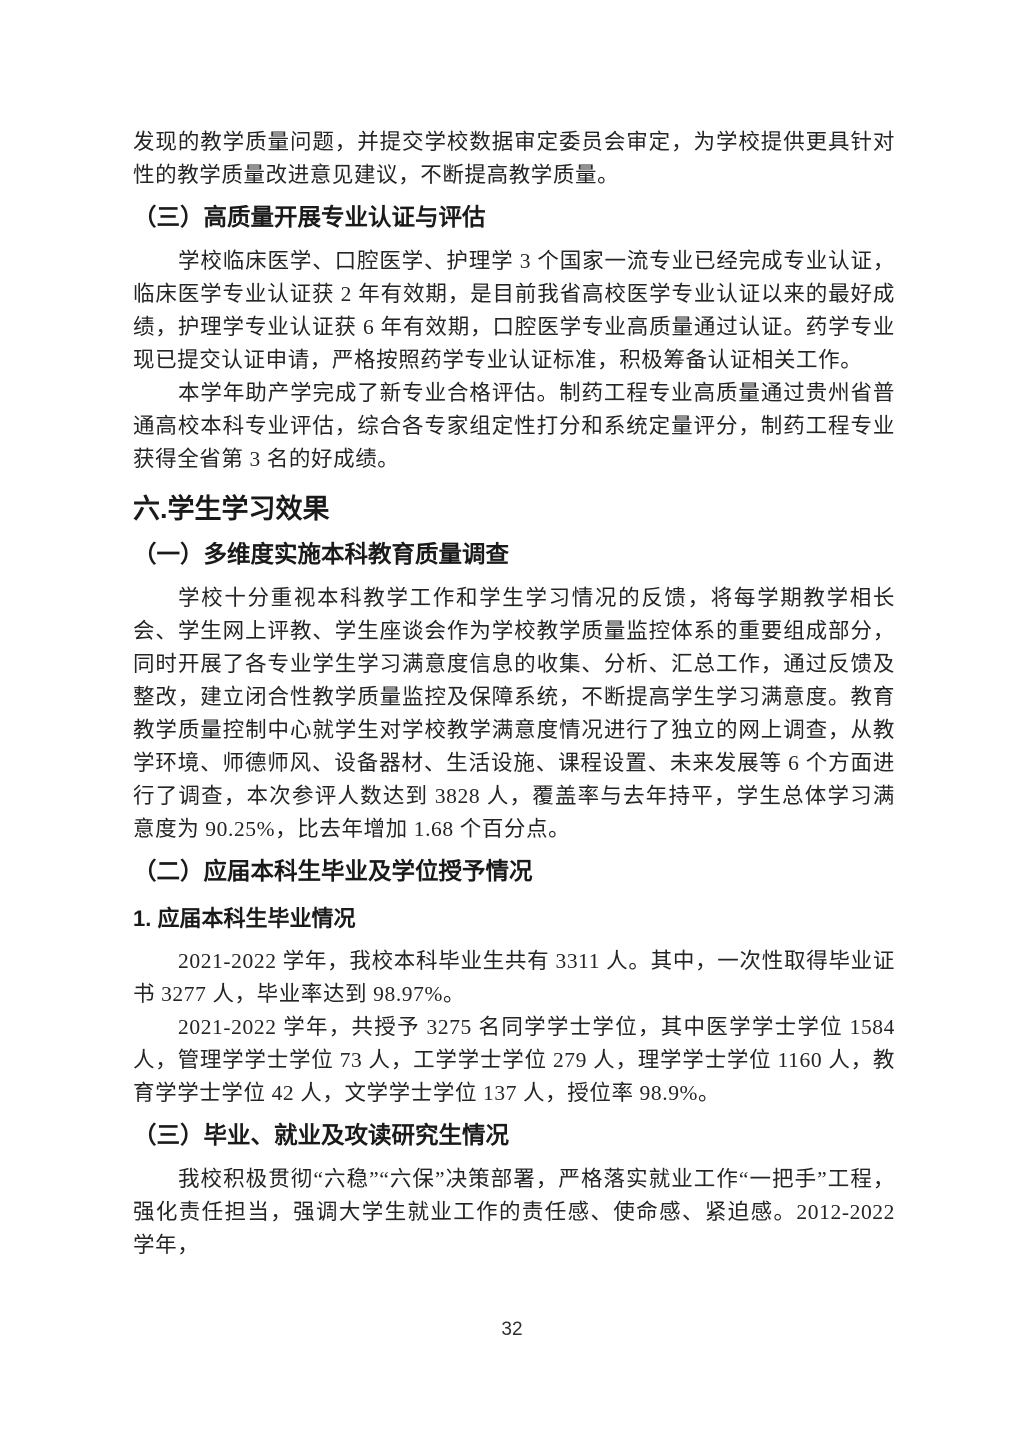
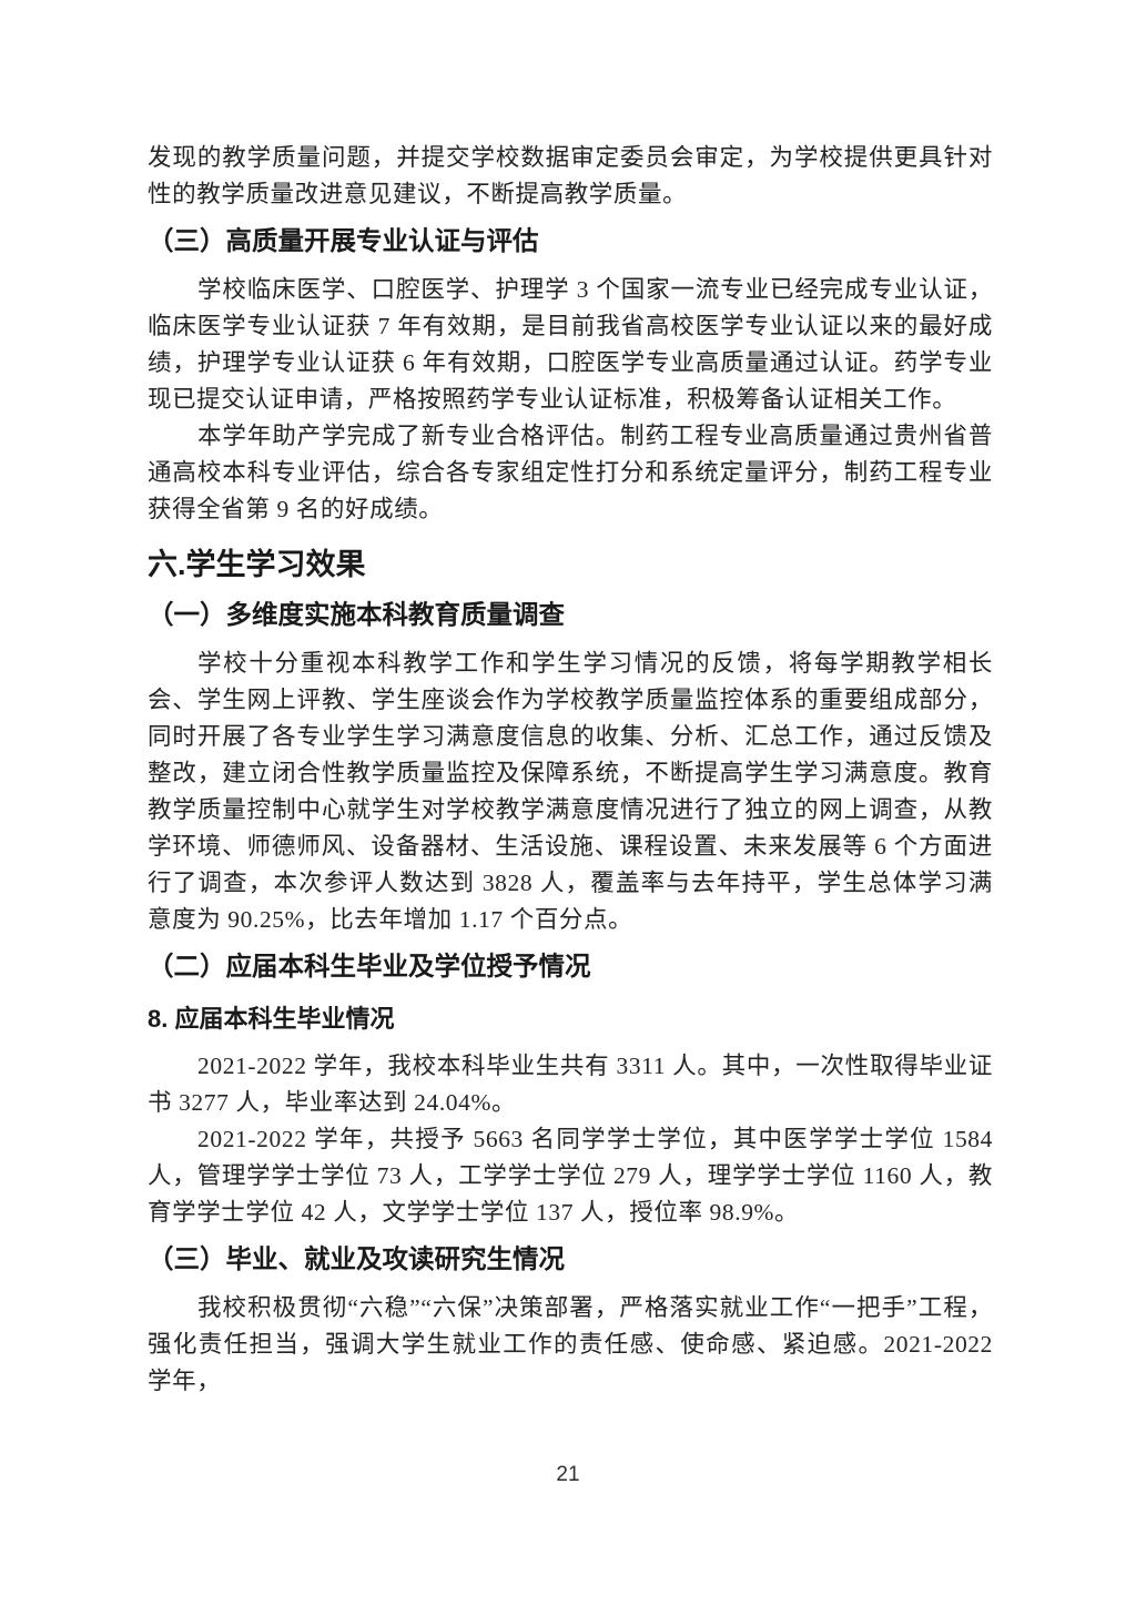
  发现的教学质量问题，并提交学校数据审定委员会审定，为学校提供更具针对性的教学质量改进意见建议，不断提高教学质量。
  （三）高质量开展专业认证与评估
- 学校临床医学、口腔医学、护理学 3 个国家一流专业已经完成专业认证，临床医学专业认证获 2 年有效期，是目前我省高校医学专业认证以来的最好成绩，护理学专业认证获 6 年有效期，口腔医学专业高质量通过认证。药学专业现已提交认证申请，严格按照药学专业认证标准，积极筹备认证相关工作。
+ 学校临床医学、口腔医学、护理学 3 个国家一流专业已经完成专业认证，临床医学专业认证获 7 年有效期，是目前我省高校医学专业认证以来的最好成绩，护理学专业认证获 6 年有效期，口腔医学专业高质量通过认证。药学专业现已提交认证申请，严格按照药学专业认证标准，积极筹备认证相关工作。
- 本学年助产学完成了新专业合格评估。制药工程专业高质量通过贵州省普通高校本科专业评估，综合各专家组定性打分和系统定量评分，制药工程专业获得全省第 3 名的好成绩。
+ 本学年助产学完成了新专业合格评估。制药工程专业高质量通过贵州省普通高校本科专业评估，综合各专家组定性打分和系统定量评分，制药工程专业获得全省第 9 名的好成绩。
  六.学生学习效果
  （一）多维度实施本科教育质量调查
- 学校十分重视本科教学工作和学生学习情况的反馈，将每学期教学相长会、学生网上评教、学生座谈会作为学校教学质量监控体系的重要组成部分，同时开展了各专业学生学习满意度信息的收集、分析、汇总工作，通过反馈及整改，建立闭合性教学质量监控及保障系统，不断提高学生学习满意度。教育教学质量控制中心就学生对学校教学满意度情况进行了独立的网上调查，从教学环境、师德师风、设备器材、生活设施、课程设置、未来发展等 6 个方面进行了调查，本次参评人数达到 3828 人，覆盖率与去年持平，学生总体学习满意度为 90.25%，比去年增加 1.68 个百分点。
+ 学校十分重视本科教学工作和学生学习情况的反馈，将每学期教学相长会、学生网上评教、学生座谈会作为学校教学质量监控体系的重要组成部分，同时开展了各专业学生学习满意度信息的收集、分析、汇总工作，通过反馈及整改，建立闭合性教学质量监控及保障系统，不断提高学生学习满意度。教育教学质量控制中心就学生对学校教学满意度情况进行了独立的网上调查，从教学环境、师德师风、设备器材、生活设施、课程设置、未来发展等 6 个方面进行了调查，本次参评人数达到 3828 人，覆盖率与去年持平，学生总体学习满意度为 90.25%，比去年增加 1.17 个百分点。
  （二）应届本科生毕业及学位授予情况
- 1. 应届本科生毕业情况
+ 8. 应届本科生毕业情况
- 2021-2022 学年，我校本科毕业生共有 3311 人。其中，一次性取得毕业证书 3277 人，毕业率达到 98.97%。
+ 2021-2022 学年，我校本科毕业生共有 3311 人。其中，一次性取得毕业证书 3277 人，毕业率达到 24.04%。
- 2021-2022 学年，共授予 3275 名同学学士学位，其中医学学士学位 1584 人，管理学学士学位 73 人，工学学士学位 279 人，理学学士学位 1160 人，教育学学士学位 42 人，文学学士学位 137 人，授位率 98.9%。
+ 2021-2022 学年，共授予 5663 名同学学士学位，其中医学学士学位 1584 人，管理学学士学位 73 人，工学学士学位 279 人，理学学士学位 1160 人，教育学学士学位 42 人，文学学士学位 137 人，授位率 98.9%。
  （三）毕业、就业及攻读研究生情况
- 我校积极贯彻“六稳”“六保”决策部署，严格落实就业工作“一把手”工程，强化责任担当，强调大学生就业工作的责任感、使命感、紧迫感。2012-2022 学年，
+ 我校积极贯彻“六稳”“六保”决策部署，严格落实就业工作“一把手”工程，强化责任担当，强调大学生就业工作的责任感、使命感、紧迫感。2021-2022 学年，
- 32
+ 21
